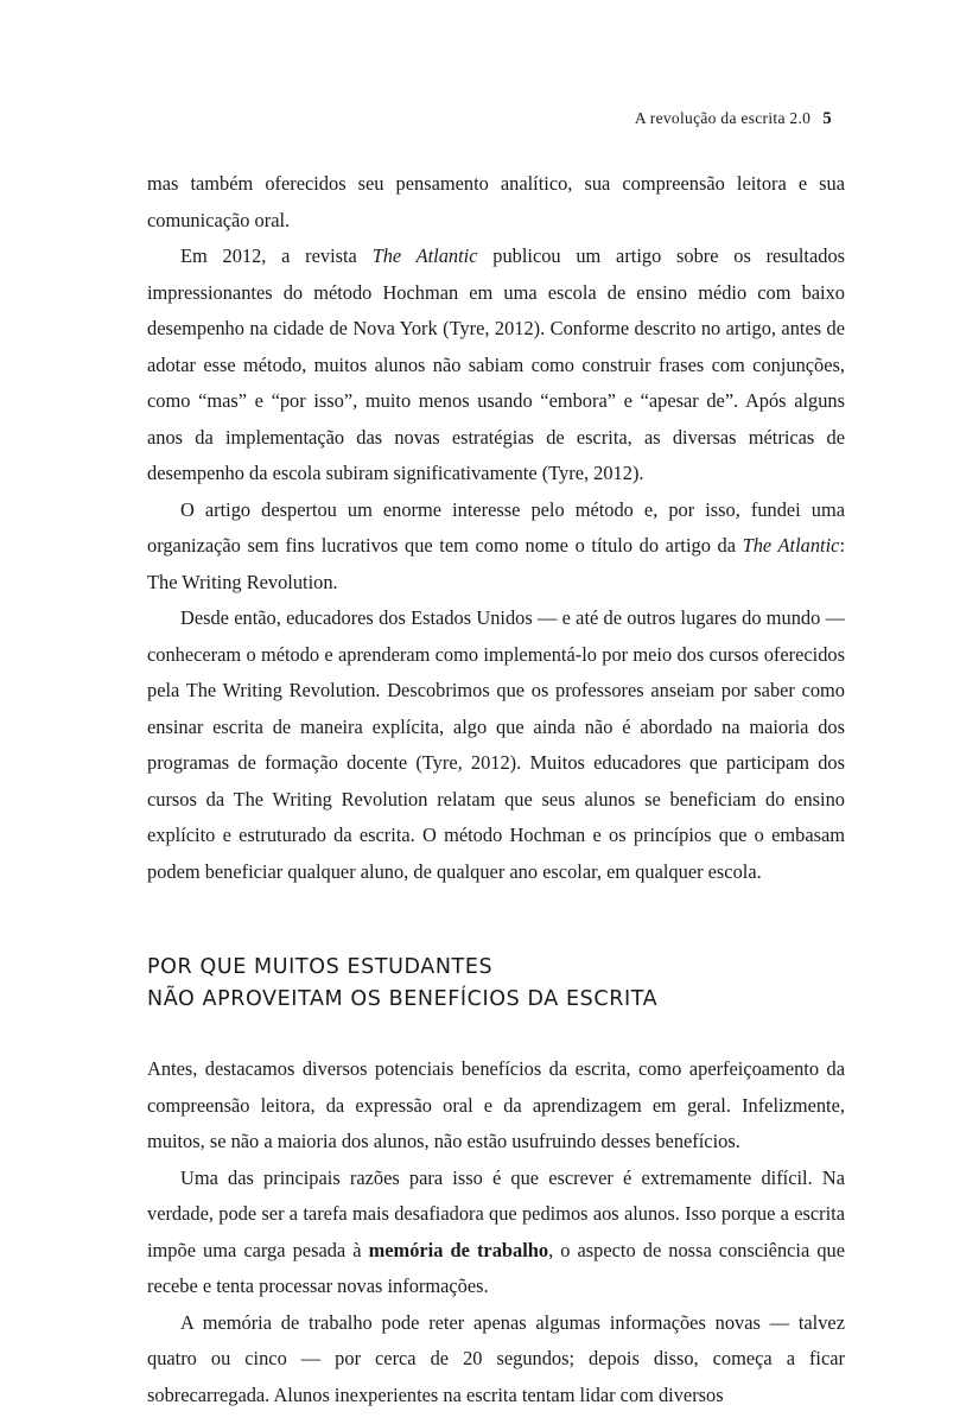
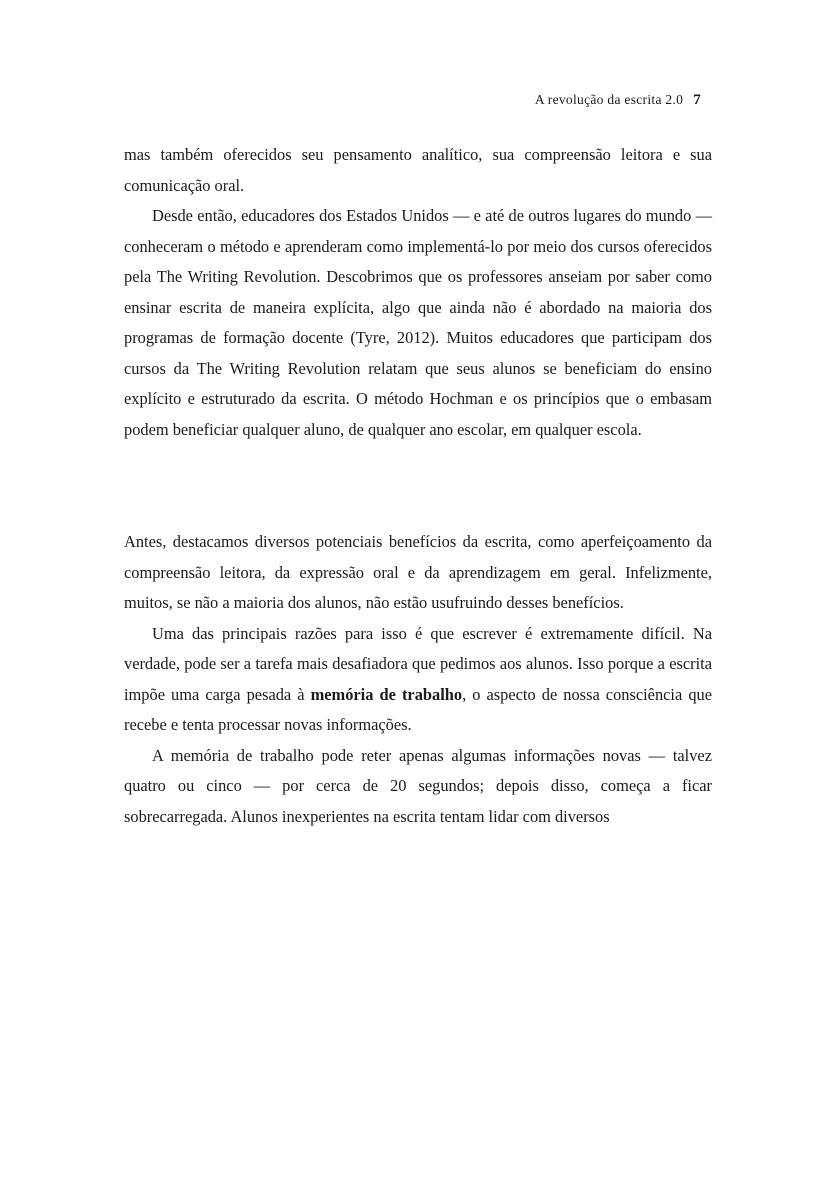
- A revolução da escrita 2.0 5
+ A revolução da escrita 2.0 7
  mas também oferecidos seu pensamento analítico, sua compreensão leitora e sua comunicação oral.
- Em 2012, a revista The Atlantic publicou um artigo sobre os resultados impressionantes do método Hochman em uma escola de ensino médio com baixo desempenho na cidade de Nova York (Tyre, 2012). Conforme descrito no artigo, antes de adotar esse método, muitos alunos não sabiam como construir frases com conjunções, como “mas” e “por isso”, muito menos usando “embora” e “apesar de”. Após alguns anos da implementação das novas estratégias de escrita, as diversas métricas de desempenho da escola subiram significativamente (Tyre, 2012).
- O artigo despertou um enorme interesse pelo método e, por isso, fundei uma organização sem fins lucrativos que tem como nome o título do artigo da The Atlantic: The Writing Revolution.
  Desde então, educadores dos Estados Unidos — e até de outros lugares do mundo — conheceram o método e aprenderam como implementá-lo por meio dos cursos oferecidos pela The Writing Revolution. Descobrimos que os professores anseiam por saber como ensinar escrita de maneira explícita, algo que ainda não é abordado na maioria dos programas de formação docente (Tyre, 2012). Muitos educadores que participam dos cursos da The Writing Revolution relatam que seus alunos se beneficiam do ensino explícito e estruturado da escrita. O método Hochman e os princípios que o embasam podem beneficiar qualquer aluno, de qualquer ano escolar, em qualquer escola.
- POR QUE MUITOS ESTUDANTES
- NÃO APROVEITAM OS BENEFÍCIOS DA ESCRITA
  Antes, destacamos diversos potenciais benefícios da escrita, como aperfeiçoamento da compreensão leitora, da expressão oral e da aprendizagem em geral. Infelizmente, muitos, se não a maioria dos alunos, não estão usufruindo desses benefícios.
  Uma das principais razões para isso é que escrever é extremamente difícil. Na verdade, pode ser a tarefa mais desafiadora que pedimos aos alunos. Isso porque a escrita impõe uma carga pesada à memória de trabalho, o aspecto de nossa consciência que recebe e tenta processar novas informações.
  A memória de trabalho pode reter apenas algumas informações novas — talvez quatro ou cinco — por cerca de 20 segundos; depois disso, começa a ficar sobrecarregada. Alunos inexperientes na escrita tentam lidar com diversos
